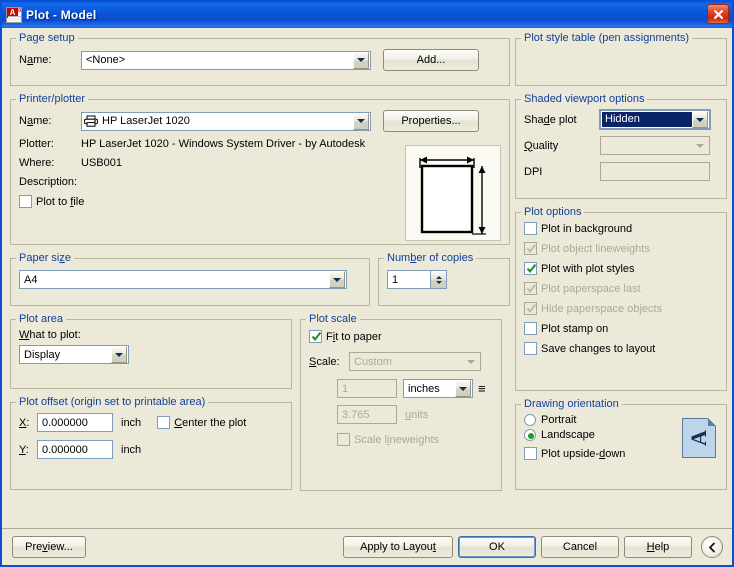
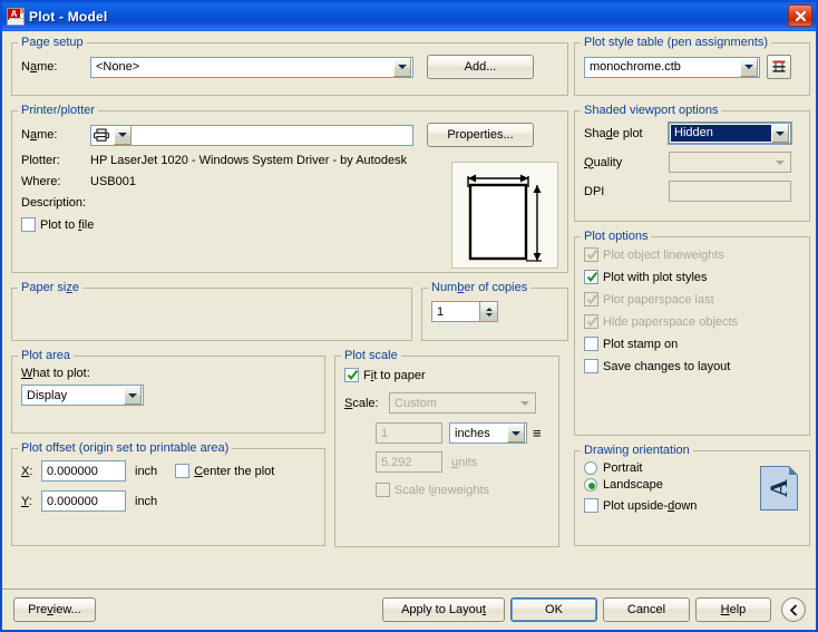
  A
  Plot - Model
  Page setup
  Name:
  <None>
  Add...
  Printer/plotter
  Name:
- HP LaserJet 1020
  Properties...
  Plotter:
  HP LaserJet 1020 - Windows System Driver - by Autodesk
  Where:
  USB001
  Description:
  Plot to file
  Paper size
- A4
  Number of copies
  1
  Plot area
  What to plot:
  Display
  Plot offset (origin set to printable area)
  X:
  0.000000
  inch
  Center the plot
  Y:
  0.000000
  inch
  Plot scale
  Fit to paper
  Scale:
  Custom
  1
  inches
  ≡
- 3.765
+ 5.292
  units
  Scale lineweights
  Plot style table (pen assignments)
+ monochrome.ctb
  Shaded viewport options
  Shade plot
  Hidden
  Quality
  DPI
  Plot options
- Plot in background
  Plot object lineweights
  Plot with plot styles
  Plot paperspace last
  Hide paperspace objects
  Plot stamp on
  Save changes to layout
  Drawing orientation
  Portrait
  Landscape
  Plot upside-down
  Preview...
  Apply to Layout
  OK
  Cancel
  Help
